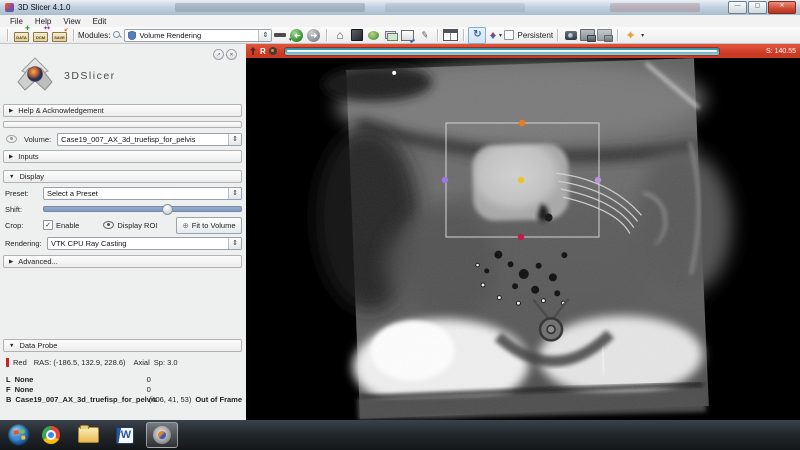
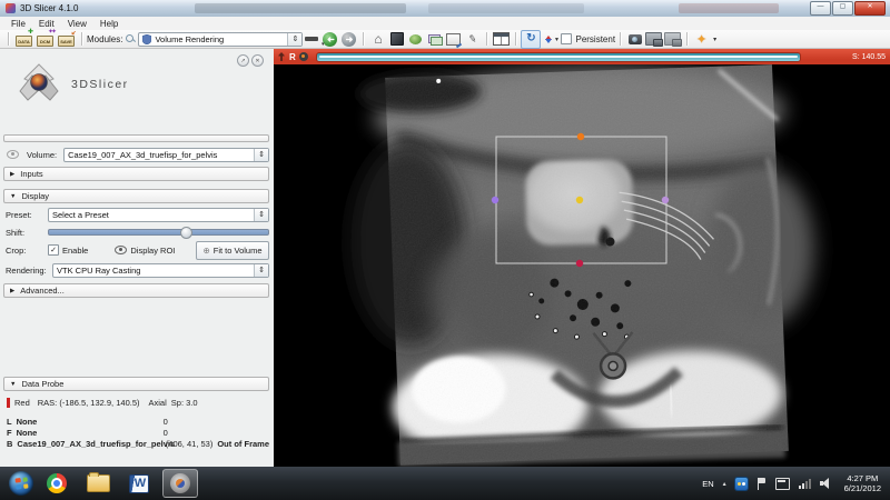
  3D Slicer 4.1.0
  File
- Help
+ Edit
  View
- Edit
+ Help
  Modules:
  Volume Rendering
  ➜
  ⌂
  ↻
  Persistent
  ✦
  3DSlicer
- Help & Acknowledgement
  Volume:
  Case19_007_AX_3d_truefisp_for_pelvis
  Inputs
  Display
  Preset:
  Select a Preset
  Shift:
  Crop:
  Enable
  Display ROI
  ⊕
  Fit to Volume
  Rendering:
  VTK CPU Ray Casting
  Advanced...
  Data Probe
  Red
- RAS: (-186.5, 132.9, 228.6)
+ RAS: (-186.5, 132.9, 140.5)
  Axial
  Sp: 3.0
  L
  None
  0
  F
  None
  0
  B
  Case19_007_AX_3d_truefisp_for_pel
  (406, 41, 53)
  Out of Frame
  R
  W
+ EN
+ 4:27 PM
+ 6/21/2012
